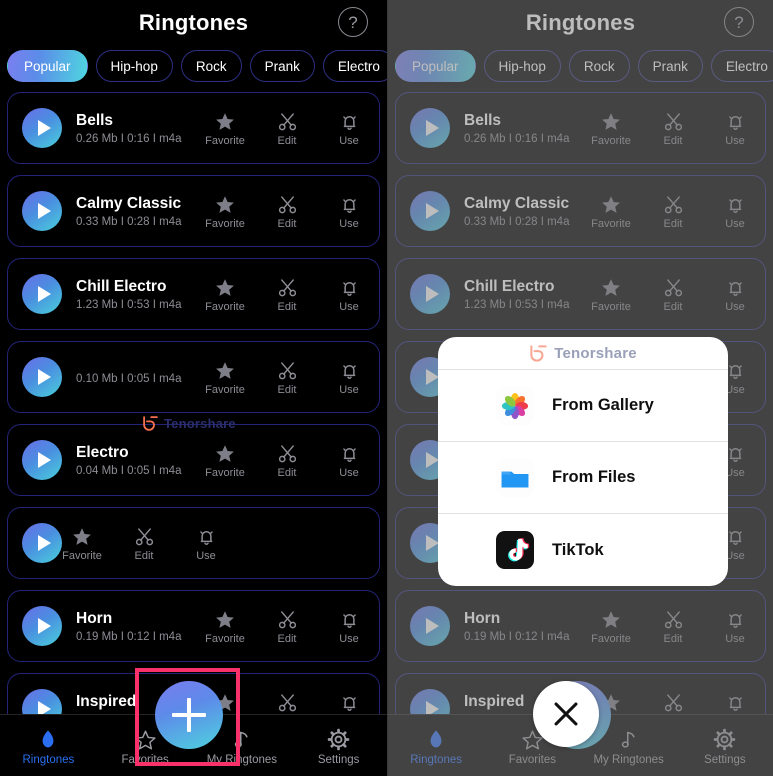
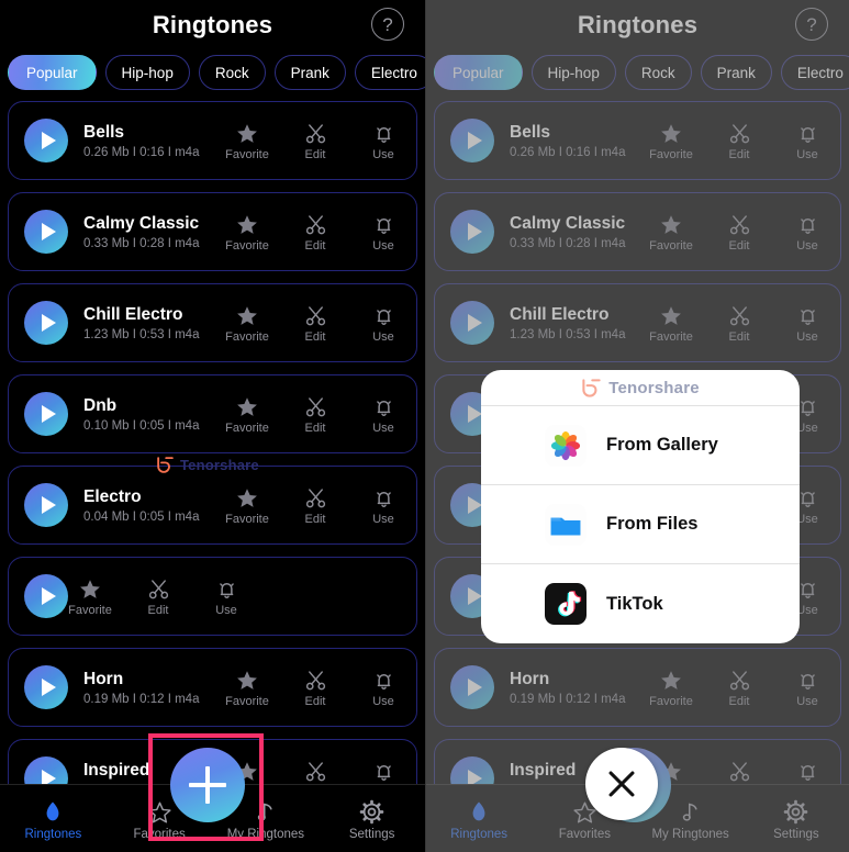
  Ringtones
  ?
  Popular
  Hip-hop
  Rock
  Prank
  Electro
  Bells
  0.26 Mb I 0:16 I m4a
  Favorite
  Edit
  Use
  Calmy Classic
  0.33 Mb I 0:28 I m4a
  Favorite
  Edit
  Use
  Chill Electro
  1.23 Mb I 0:53 I m4a
  Favorite
  Edit
  Use
+ Dnb
  0.10 Mb I 0:05 I m4a
  Favorite
  Edit
  Use
  Electro
  0.04 Mb I 0:05 I m4a
  Favorite
  Edit
  Use
  Favorite
  Edit
  Use
  Horn
  0.19 Mb I 0:12 I m4a
  Favorite
  Edit
  Use
  Inspired
  Tenorshare
  Ringtones
  Favorites
  My Ringtones
  Settings
  Ringtones
  ?
  Popular
  Hip-hop
  Rock
  Prank
  Electro
  Bells
  0.26 Mb I 0:16 I m4a
  Favorite
  Edit
  Use
  Calmy Classic
  0.33 Mb I 0:28 I m4a
  Favorite
  Edit
  Use
  Chill Electro
  1.23 Mb I 0:53 I m4a
  Favorite
  Edit
  Use
  Use
  Use
  Use
  Horn
  0.19 Mb I 0:12 I m4a
  Favorite
  Edit
  Use
  Inspired
  Ringtones
  Favorites
  My Ringtones
  Settings
  Tenorshare
  From Gallery
  From Files
  TikTok
